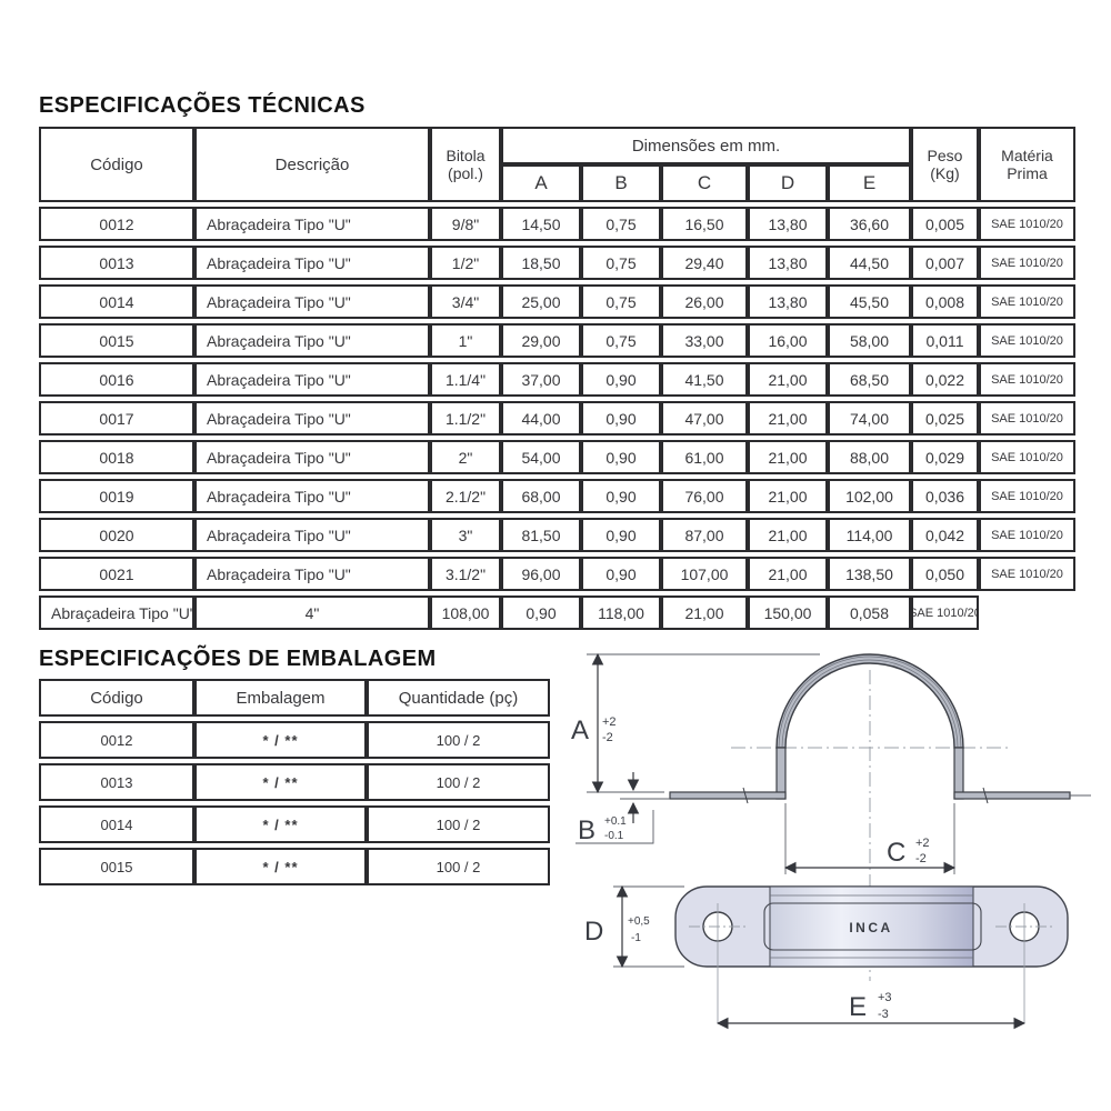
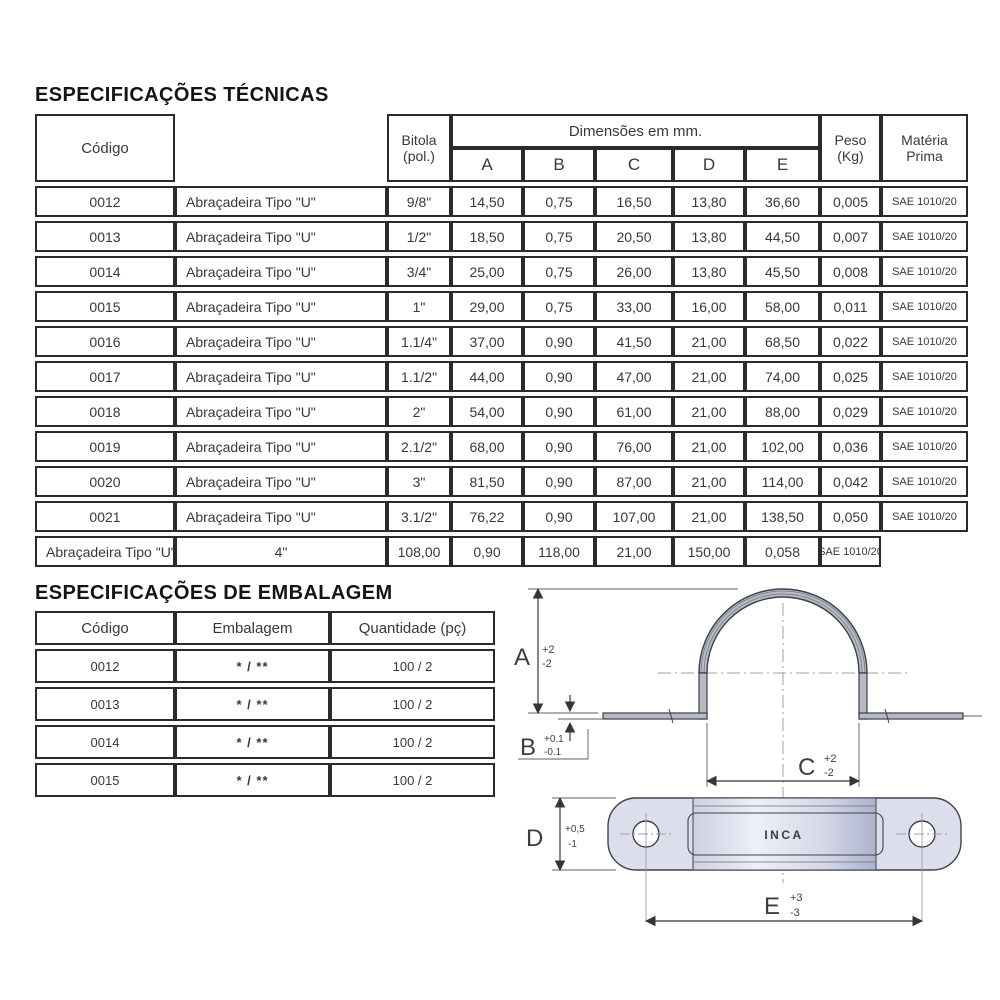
  ESPECIFICAÇÕES TÉCNICAS
  Código
- Descrição
  Bitola
  (pol.)
  Dimensões em mm.
  A
  B
  C
  D
  E
  Peso
  (Kg)
  Matéria
  Prima
  0012
  Abraçadeira Tipo "U"
  9/8"
  14,50
  0,75
  16,50
  13,80
  36,60
  0,005
  SAE 1010/20
  0013
  Abraçadeira Tipo "U"
  1/2"
  18,50
  0,75
- 29,40
+ 20,50
  13,80
  44,50
  0,007
  SAE 1010/20
  0014
  Abraçadeira Tipo "U"
  3/4"
  25,00
  0,75
  26,00
  13,80
  45,50
  0,008
  SAE 1010/20
  0015
  Abraçadeira Tipo "U"
  1"
  29,00
  0,75
  33,00
  16,00
  58,00
  0,011
  SAE 1010/20
  0016
  Abraçadeira Tipo "U"
  1.1/4"
  37,00
  0,90
  41,50
  21,00
  68,50
  0,022
  SAE 1010/20
  0017
  Abraçadeira Tipo "U"
  1.1/2"
  44,00
  0,90
  47,00
  21,00
  74,00
  0,025
  SAE 1010/20
  0018
  Abraçadeira Tipo "U"
  2"
  54,00
  0,90
  61,00
  21,00
  88,00
  0,029
  SAE 1010/20
  0019
  Abraçadeira Tipo "U"
  2.1/2"
  68,00
  0,90
  76,00
  21,00
  102,00
  0,036
  SAE 1010/20
  0020
  Abraçadeira Tipo "U"
  3"
  81,50
  0,90
  87,00
  21,00
  114,00
  0,042
  SAE 1010/20
  0021
  Abraçadeira Tipo "U"
  3.1/2"
- 96,00
+ 76,22
  0,90
  107,00
  21,00
  138,50
  0,050
  SAE 1010/20
  Abraçadeira Tipo "U"
  4"
  108,00
  0,90
  118,00
  21,00
  150,00
  0,058
  SAE 1010/20
  ESPECIFICAÇÕES DE EMBALAGEM
  Código
  Embalagem
  Quantidade (pç)
  0012
  * / **
  100 / 2
  0013
  * / **
  100 / 2
  0014
  * / **
  100 / 2
  0015
  * / **
  100 / 2
  A
  +2
  -2
  B
  +0.1
  -0.1
  C
  +2
  -2
  INCA
  D
  +0,5
  -1
  E
  +3
  -3
